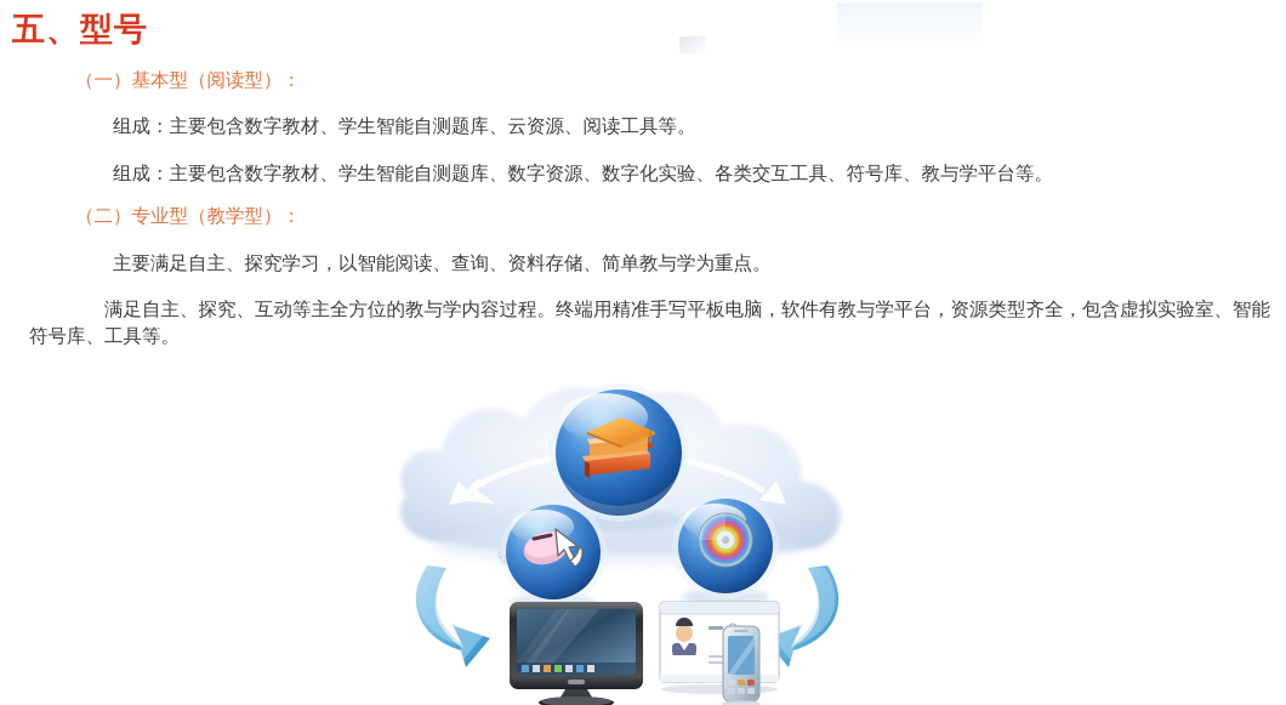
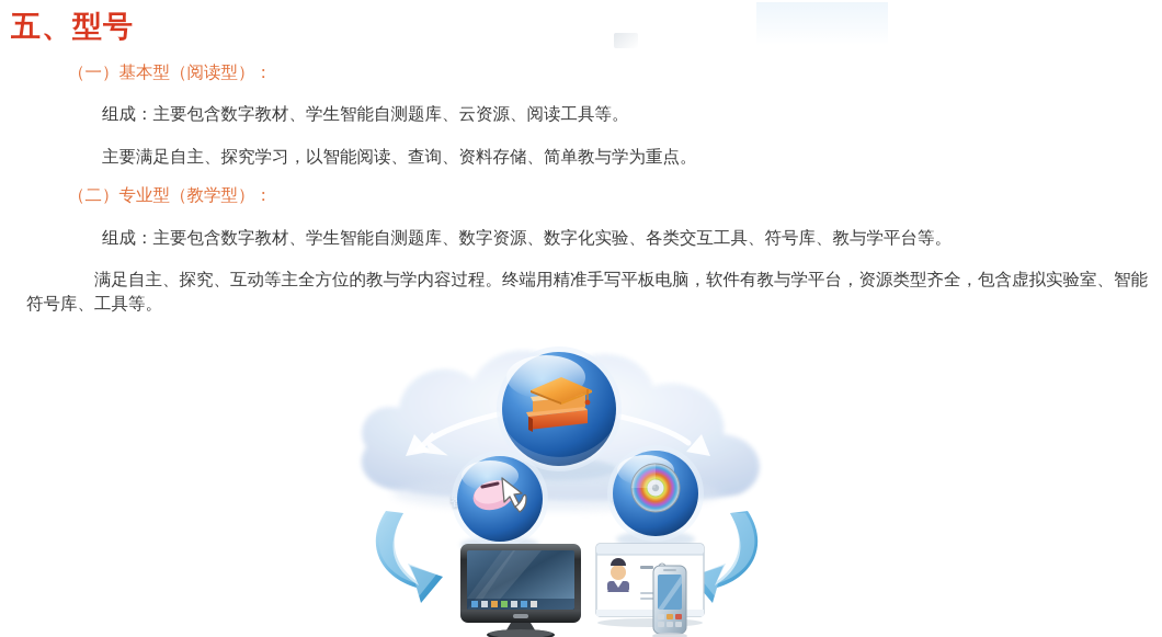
  五、型号
  （一）基本型（阅读型）：
  组成：主要包含数字教材、学生智能自测题库、云资源、阅读工具等。
- 组成：主要包含数字教材、学生智能自测题库、数字资源、数字化实验、各类交互工具、符号库、教与学平台等。
+ 主要满足自主、探究学习，以智能阅读、查询、资料存储、简单教与学为重点。
  （二）专业型（教学型）：
- 主要满足自主、探究学习，以智能阅读、查询、资料存储、简单教与学为重点。
+ 组成：主要包含数字教材、学生智能自测题库、数字资源、数字化实验、各类交互工具、符号库、教与学平台等。
  满足自主、探究、互动等主全方位的教与学内容过程。终端用精准手写平板电脑，软件有教与学平台，资源类型齐全，包含虚拟实验室、智能符号库、工具等。
